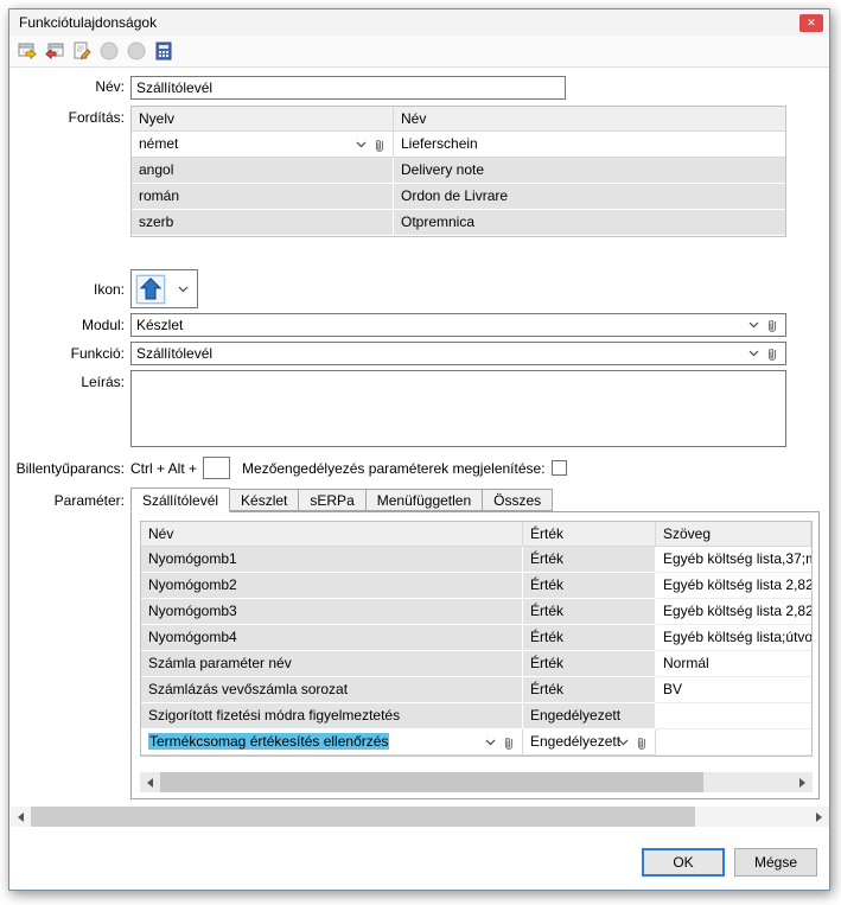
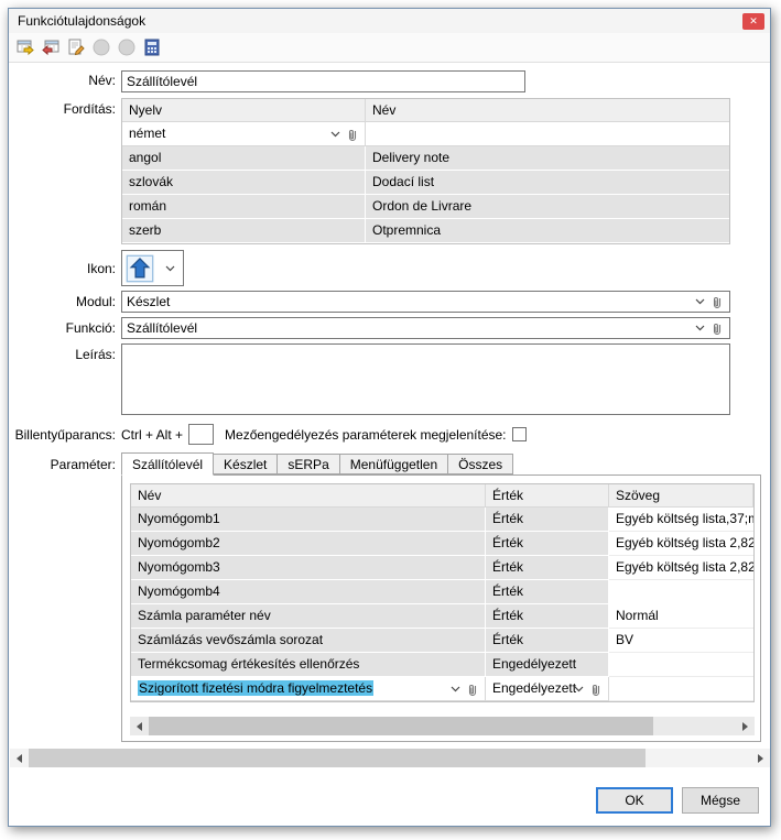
  Funkciótulajdonságok
  ✕
  Név:
  Szállítólevél
  Fordítás:
  Nyelv
  Név
  német
- Lieferschein
  angol
  Delivery note
+ szlovák
+ Dodací list
  román
  Ordon de Livrare
  szerb
  Otpremnica
  Ikon:
  Modul:
  Készlet
  Funkció:
  Szállítólevél
  Leírás:
  Billentyűparancs:
  Ctrl + Alt +
  Mezőengedélyezés paraméterek megjelenítése:
  Paraméter:
  Szállítólevél
  Készlet
  sERPa
  Menüfüggetlen
  Összes
  Név
  Érték
  Szöveg
  Nyomógomb1
  Érték
  Egyéb költség lista,37;
  Nyomógomb2
  Érték
  Egyéb költség lista 2,82
  Nyomógomb3
  Érték
  Egyéb költség lista 2,82
  Nyomógomb4
  Érték
- Egyéb költség lista;útvo
  Számla paraméter név
  Érték
  Normál
  Számlázás vevőszámla sorozat
  Érték
  BV
- Szigorított fizetési módra figyelmeztetés
+ Termékcsomag értékesítés ellenőrzés
  Engedélyezett
- Termékcsomag értékesítés ellenőrzés
+ Szigorított fizetési módra figyelmeztetés
  Engedélyezett
  OK
  Mégse
